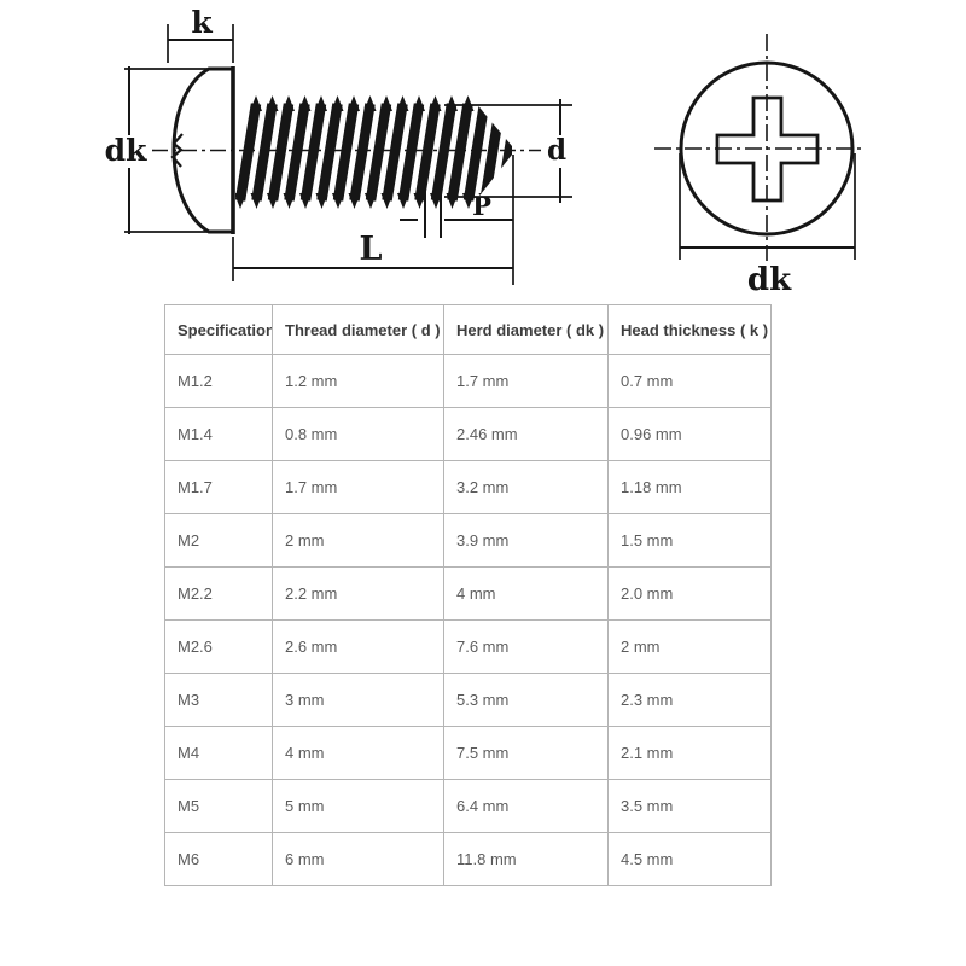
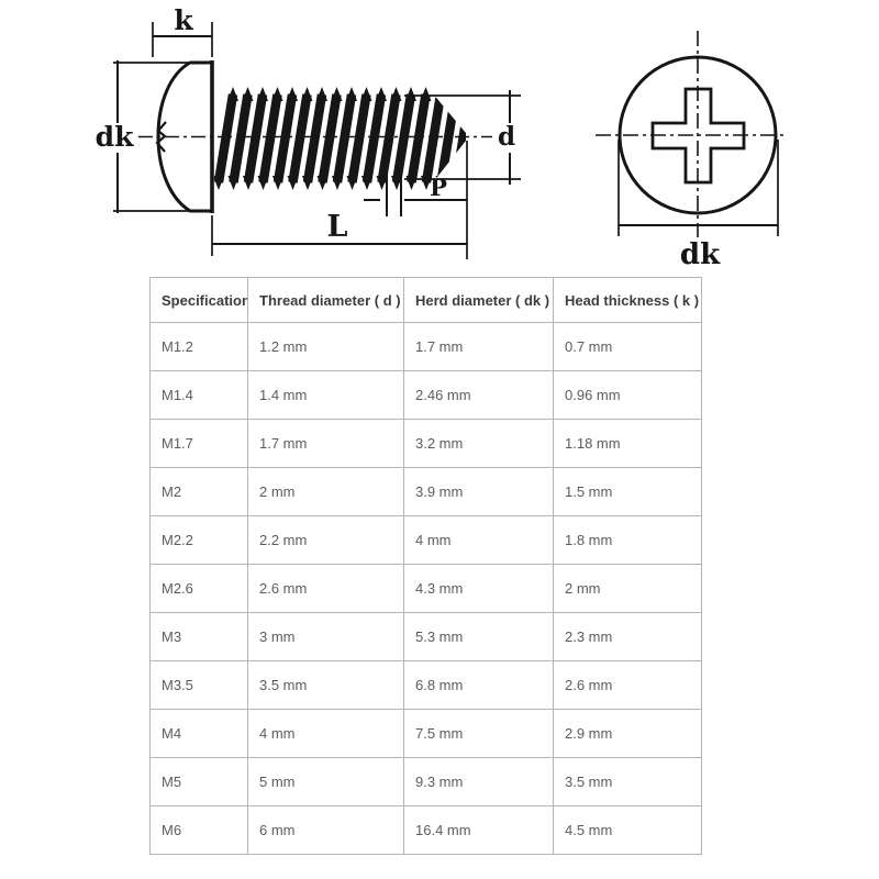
  k
  dk
  d
  P
  L
  dk
  Specification	Thread diameter ( d )	Herd diameter ( dk )	Head thickness ( k )
  M1.2	1.2 mm	1.7 mm	0.7 mm
- M1.4	0.8 mm	2.46 mm	0.96 mm
+ M1.4	1.4 mm	2.46 mm	0.96 mm
  M1.7	1.7 mm	3.2 mm	1.18 mm
  M2	2 mm	3.9 mm	1.5 mm
- M2.2	2.2 mm	4 mm	2.0 mm
+ M2.2	2.2 mm	4 mm	1.8 mm
- M2.6	2.6 mm	7.6 mm	2 mm
+ M2.6	2.6 mm	4.3 mm	2 mm
  M3	3 mm	5.3 mm	2.3 mm
+ M3.5	3.5 mm	6.8 mm	2.6 mm
- M4	4 mm	7.5 mm	2.1 mm
+ M4	4 mm	7.5 mm	2.9 mm
- M5	5 mm	6.4 mm	3.5 mm
+ M5	5 mm	9.3 mm	3.5 mm
- M6	6 mm	11.8 mm	4.5 mm
+ M6	6 mm	16.4 mm	4.5 mm
